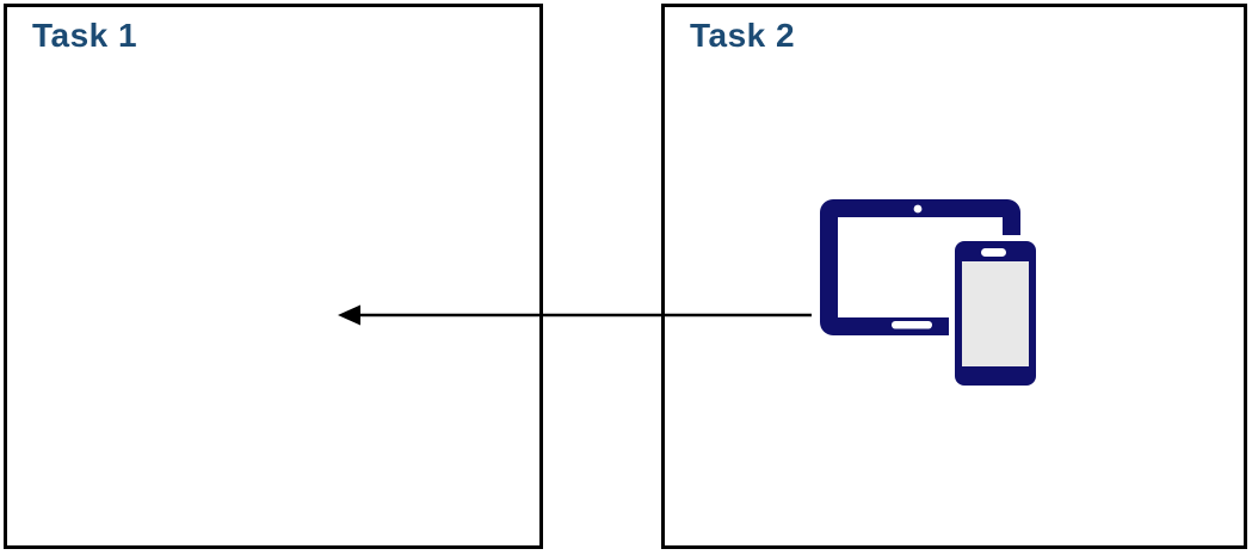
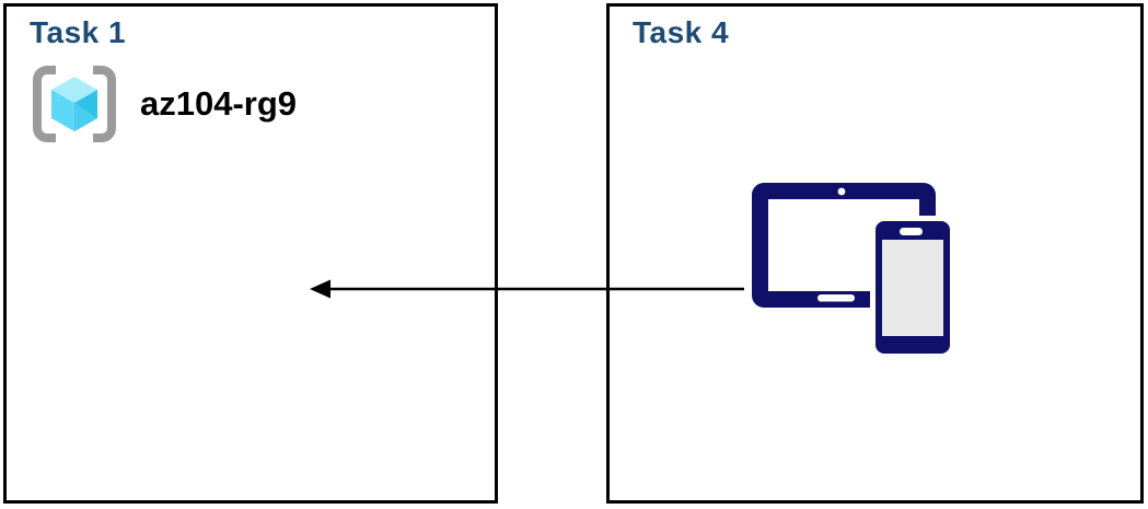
  Task 1
+ az104-rg9
- Task 2
+ Task 4
